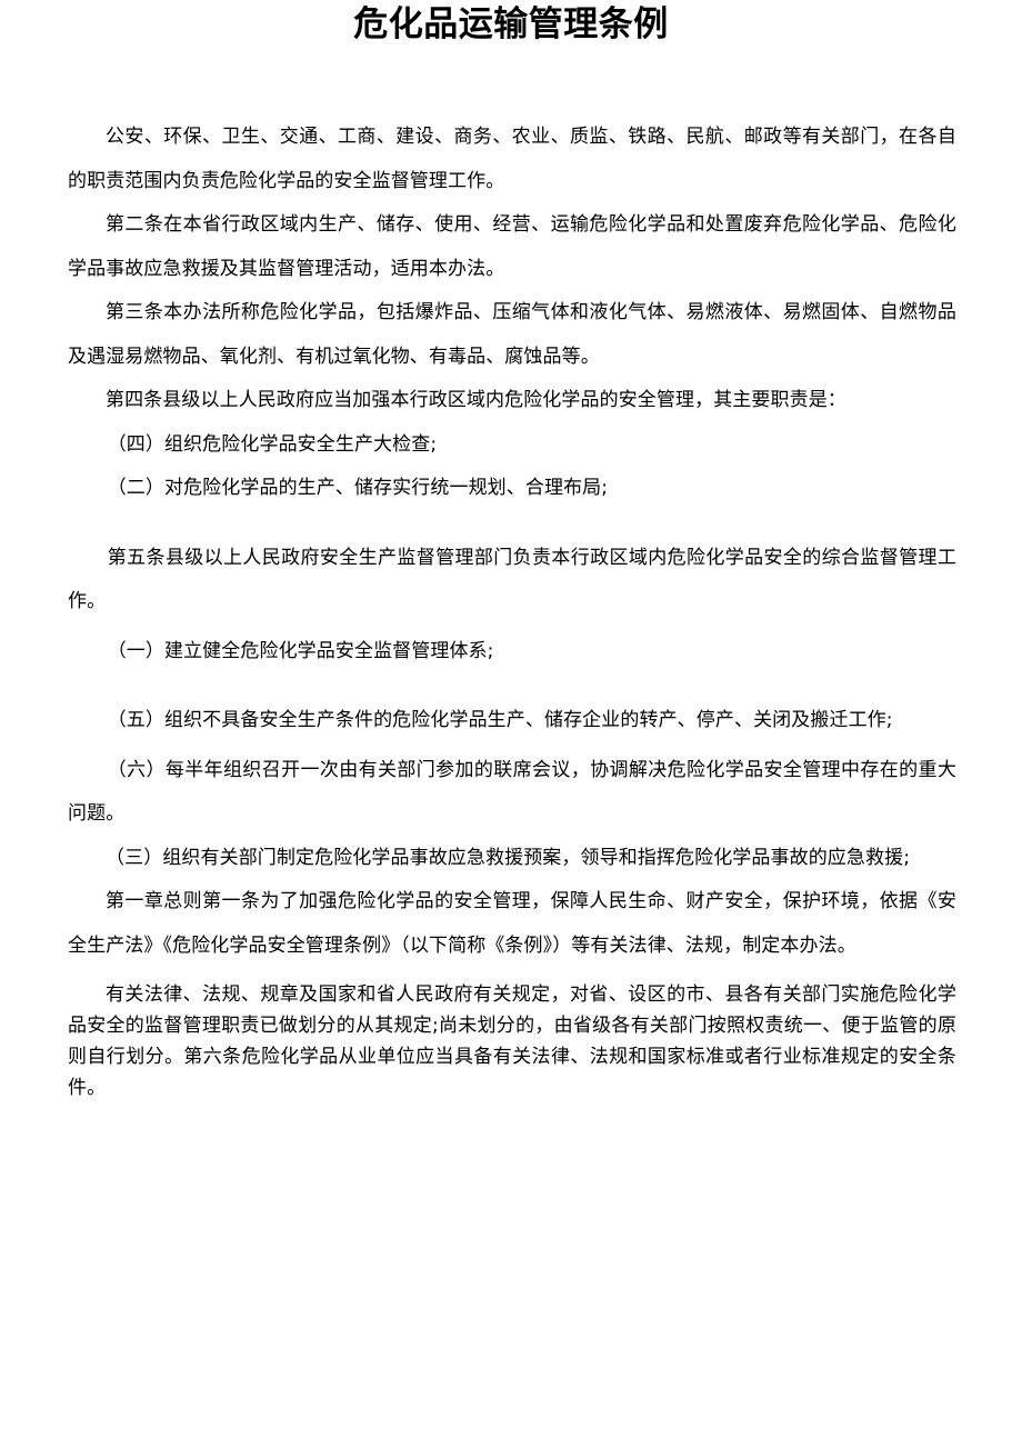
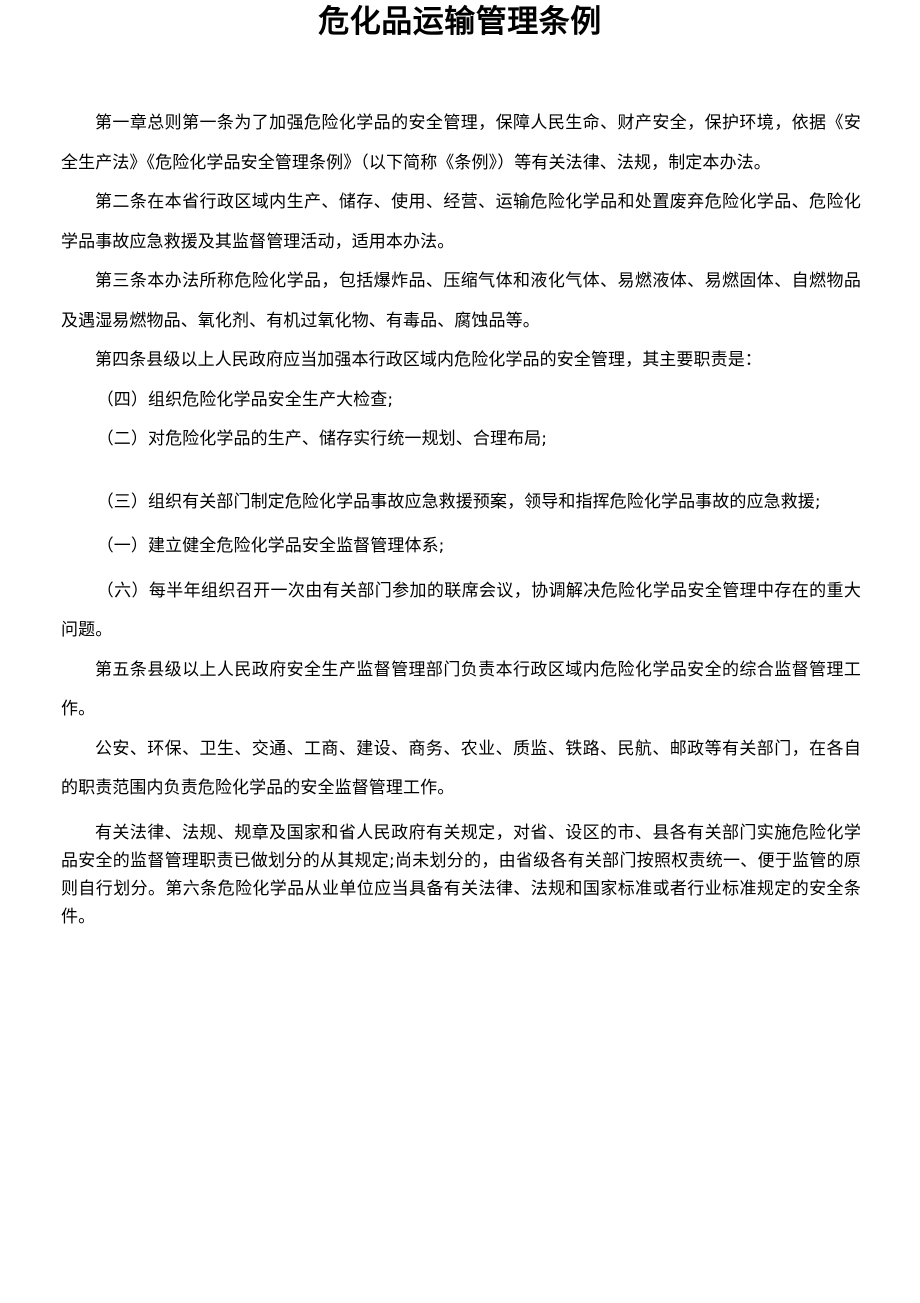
  危化品运输管理条例
- 公安、环保、卫生、交通、工商、建设、商务、农业、质监、铁路、民航、邮政等有关部门，在各自的职责范围内负责危险化学品的安全监督管理工作。
+ 第一章总则第一条为了加强危险化学品的安全管理，保障人民生命、财产安全，保护环境，依据《安全生产法》《危险化学品安全管理条例》（以下简称《条例》）等有关法律、法规，制定本办法。
  第二条在本省行政区域内生产、储存、使用、经营、运输危险化学品和处置废弃危险化学品、危险化学品事故应急救援及其监督管理活动，适用本办法。
  第三条本办法所称危险化学品，包括爆炸品、压缩气体和液化气体、易燃液体、易燃固体、自燃物品及遇湿易燃物品、氧化剂、有机过氧化物、有毒品、腐蚀品等。
  第四条县级以上人民政府应当加强本行政区域内危险化学品的安全管理，其主要职责是：
  （四）组织危险化学品安全生产大检查;
  （二）对危险化学品的生产、储存实行统一规划、合理布局;
- 第五条县级以上人民政府安全生产监督管理部门负责本行政区域内危险化学品安全的综合监督管理工作。
+ （三）组织有关部门制定危险化学品事故应急救援预案，领导和指挥危险化学品事故的应急救援;
  （一）建立健全危险化学品安全监督管理体系;
- （五）组织不具备安全生产条件的危险化学品生产、储存企业的转产、停产、关闭及搬迁工作;
  （六）每半年组织召开一次由有关部门参加的联席会议，协调解决危险化学品安全管理中存在的重大问题。
- （三）组织有关部门制定危险化学品事故应急救援预案，领导和指挥危险化学品事故的应急救援;
+ 第五条县级以上人民政府安全生产监督管理部门负责本行政区域内危险化学品安全的综合监督管理工作。
- 第一章总则第一条为了加强危险化学品的安全管理，保障人民生命、财产安全，保护环境，依据《安全生产法》《危险化学品安全管理条例》（以下简称《条例》）等有关法律、法规，制定本办法。
+ 公安、环保、卫生、交通、工商、建设、商务、农业、质监、铁路、民航、邮政等有关部门，在各自的职责范围内负责危险化学品的安全监督管理工作。
  有关法律、法规、规章及国家和省人民政府有关规定，对省、设区的市、县各有关部门实施危险化学品安全的监督管理职责已做划分的从其规定;尚未划分的，由省级各有关部门按照权责统一、便于监管的原则自行划分。第六条危险化学品从业单位应当具备有关法律、法规和国家标准或者行业标准规定的安全条件。
